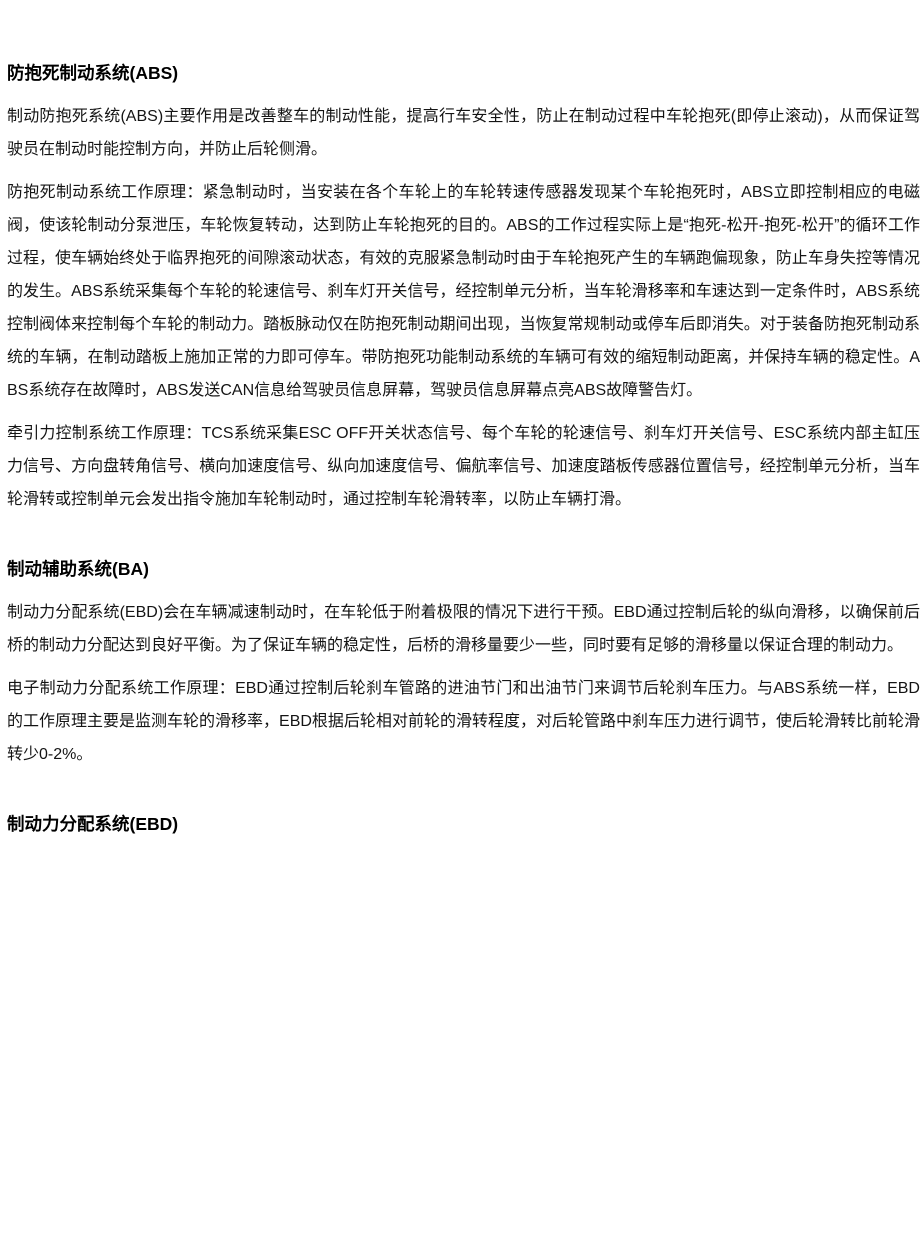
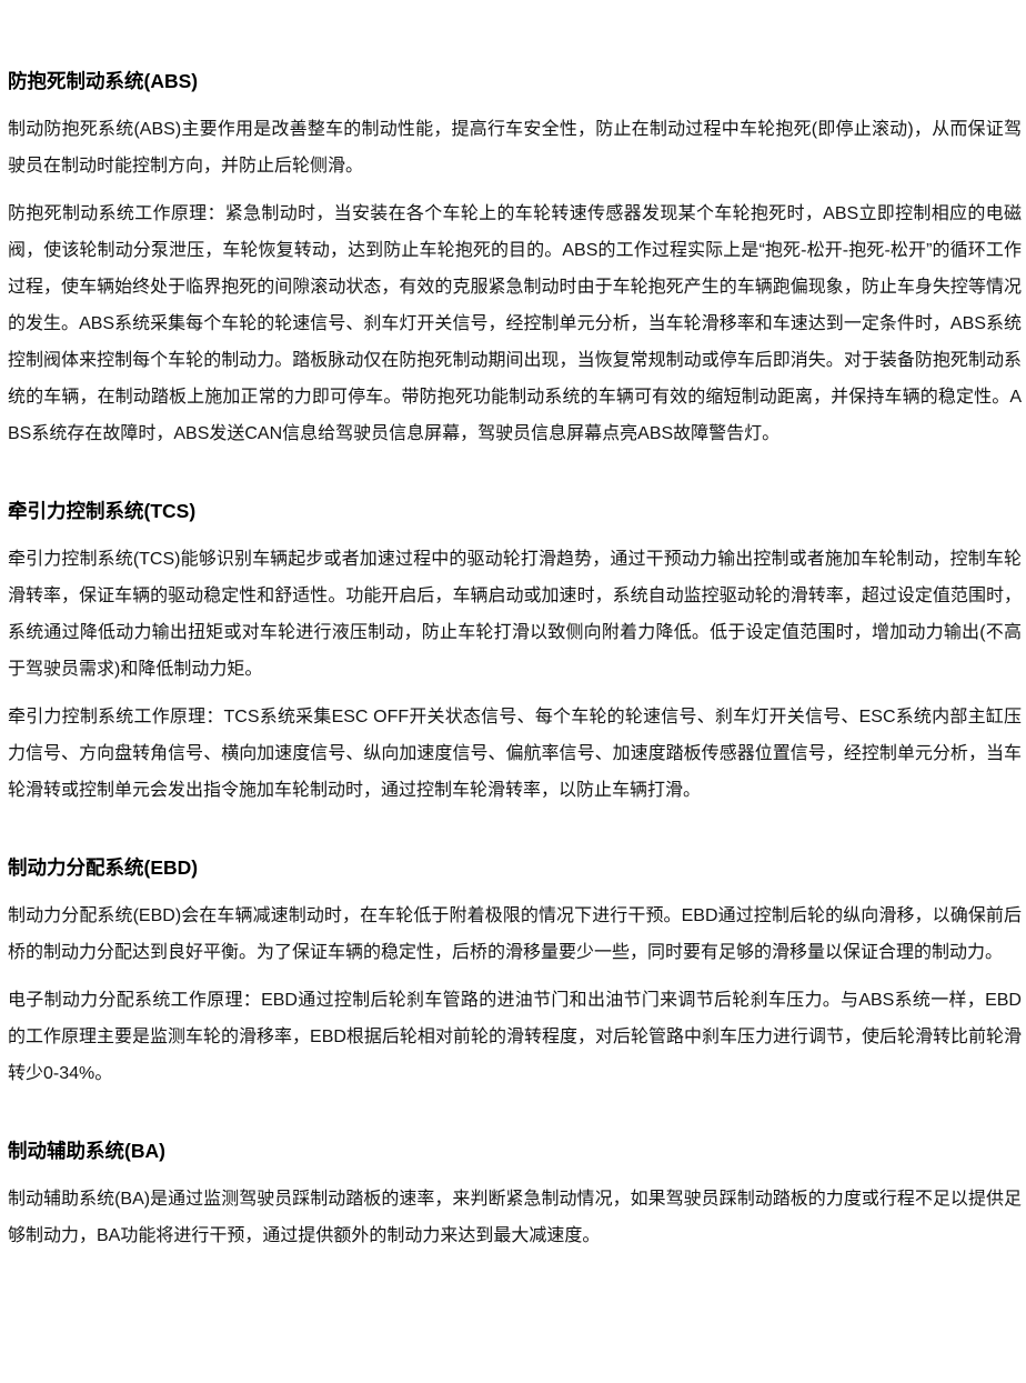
  防抱死制动系统(ABS)
  制动防抱死系统(ABS)主要作用是改善整车的制动性能，提高行车安全性，防止在制动过程中车轮抱死(即停止滚动)，从而保证驾驶员在制动时能控制方向，并防止后轮侧滑。
  防抱死制动系统工作原理：紧急制动时，当安装在各个车轮上的车轮转速传感器发现某个车轮抱死时，ABS立即控制相应的电磁阀，使该轮制动分泵泄压，车轮恢复转动，达到防止车轮抱死的目的。ABS的工作过程实际上是“抱死-松开-抱死-松开”的循环工作过程，使车辆始终处于临界抱死的间隙滚动状态，有效的克服紧急制动时由于车轮抱死产生的车辆跑偏现象，防止车身失控等情况的发生。ABS系统采集每个车轮的轮速信号、刹车灯开关信号，经控制单元分析，当车轮滑移率和车速达到一定条件时，ABS系统控制阀体来控制每个车轮的制动力。踏板脉动仅在防抱死制动期间出现，当恢复常规制动或停车后即消失。对于装备防抱死制动系统的车辆，在制动踏板上施加正常的力即可停车。带防抱死功能制动系统的车辆可有效的缩短制动距离，并保持车辆的稳定性。ABS系统存在故障时，ABS发送CAN信息给驾驶员信息屏幕，驾驶员信息屏幕点亮ABS故障警告灯。
+ 牵引力控制系统(TCS)
+ 牵引力控制系统(TCS)能够识别车辆起步或者加速过程中的驱动轮打滑趋势，通过干预动力输出控制或者施加车轮制动，控制车轮滑转率，保证车辆的驱动稳定性和舒适性。功能开启后，车辆启动或加速时，系统自动监控驱动轮的滑转率，超过设定值范围时，系统通过降低动力输出扭矩或对车轮进行液压制动，防止车轮打滑以致侧向附着力降低。低于设定值范围时，增加动力输出(不高于驾驶员需求)和降低制动力矩。
  牵引力控制系统工作原理：TCS系统采集ESC OFF开关状态信号、每个车轮的轮速信号、刹车灯开关信号、ESC系统内部主缸压力信号、方向盘转角信号、横向加速度信号、纵向加速度信号、偏航率信号、加速度踏板传感器位置信号，经控制单元分析，当车轮滑转或控制单元会发出指令施加车轮制动时，通过控制车轮滑转率，以防止车辆打滑。
- 制动辅助系统(BA)
+ 制动力分配系统(EBD)
  制动力分配系统(EBD)会在车辆减速制动时，在车轮低于附着极限的情况下进行干预。EBD通过控制后轮的纵向滑移，以确保前后桥的制动力分配达到良好平衡。为了保证车辆的稳定性，后桥的滑移量要少一些，同时要有足够的滑移量以保证合理的制动力。
- 电子制动力分配系统工作原理：EBD通过控制后轮刹车管路的进油节门和出油节门来调节后轮刹车压力。与ABS系统一样，EBD的工作原理主要是监测车轮的滑移率，EBD根据后轮相对前轮的滑转程度，对后轮管路中刹车压力进行调节，使后轮滑转比前轮滑转少0-2%。
+ 电子制动力分配系统工作原理：EBD通过控制后轮刹车管路的进油节门和出油节门来调节后轮刹车压力。与ABS系统一样，EBD的工作原理主要是监测车轮的滑移率，EBD根据后轮相对前轮的滑转程度，对后轮管路中刹车压力进行调节，使后轮滑转比前轮滑转少0-34%。
- 制动力分配系统(EBD)
+ 制动辅助系统(BA)
+ 制动辅助系统(BA)是通过监测驾驶员踩制动踏板的速率，来判断紧急制动情况，如果驾驶员踩制动踏板的力度或行程不足以提供足够制动力，BA功能将进行干预，通过提供额外的制动力来达到最大减速度。
